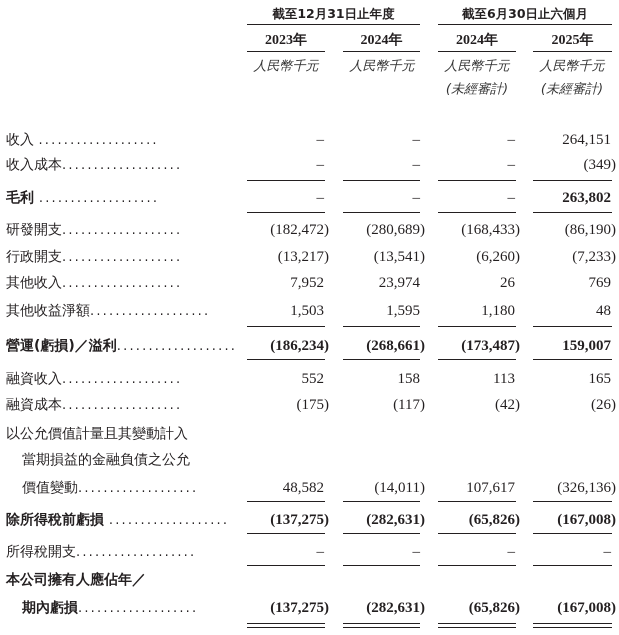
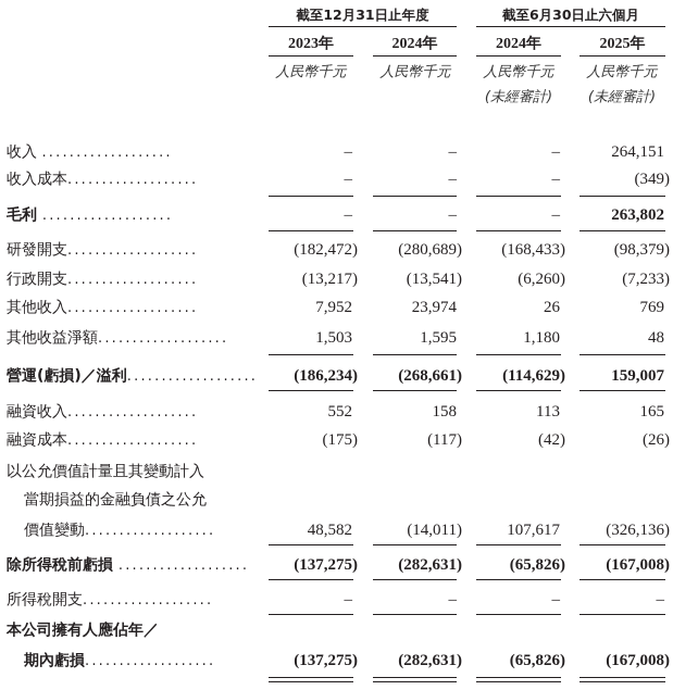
  截至12月31日止年度
  截至6月30日止六個月
  2023年
  2024年
  2024年
  2025年
  人民幣千元
  人民幣千元
  人民幣千元
  人民幣千元
  (未經審計)
  (未經審計)
  收入 ...................
  –
  –
  –
  264,151
  收入成本...................
  –
  –
  –
  (349)
  毛利 ...................
  –
  –
  –
  263,802
  研發開支...................
  (182,472)
  (280,689)
  (168,433)
- (86,190)
+ (98,379)
  行政開支...................
  (13,217)
  (13,541)
  (6,260)
  (7,233)
  其他收入...................
  7,952
  23,974
  26
  769
  其他收益淨額...................
  1,503
  1,595
  1,180
  48
  營運(虧損)／溢利...................
  (186,234)
  (268,661)
- (173,487)
+ (114,629)
  159,007
  融資收入...................
  552
  158
  113
  165
  融資成本...................
  (175)
  (117)
  (42)
  (26)
  以公允價值計量且其變動計入
  當期損益的金融負債之公允
  價值變動...................
  48,582
  (14,011)
  107,617
  (326,136)
  除所得稅前虧損 ...................
  (137,275)
  (282,631)
  (65,826)
  (167,008)
  所得稅開支...................
  –
  –
  –
  –
  本公司擁有人應佔年／
  期內虧損...................
  (137,275)
  (282,631)
  (65,826)
  (167,008)
